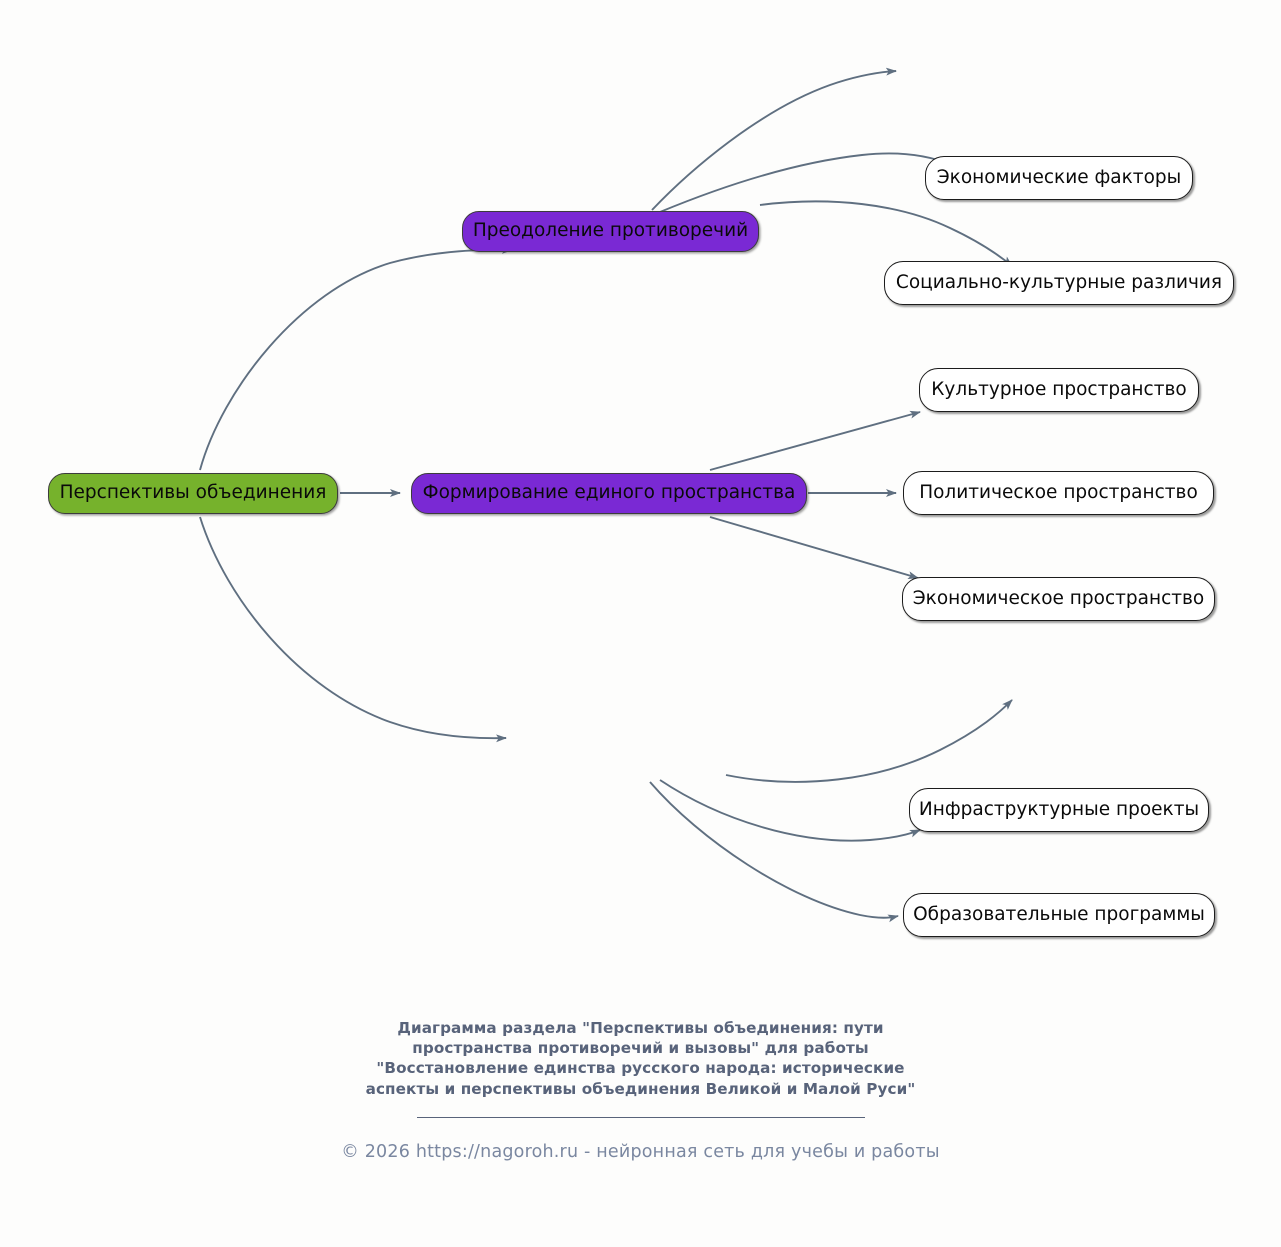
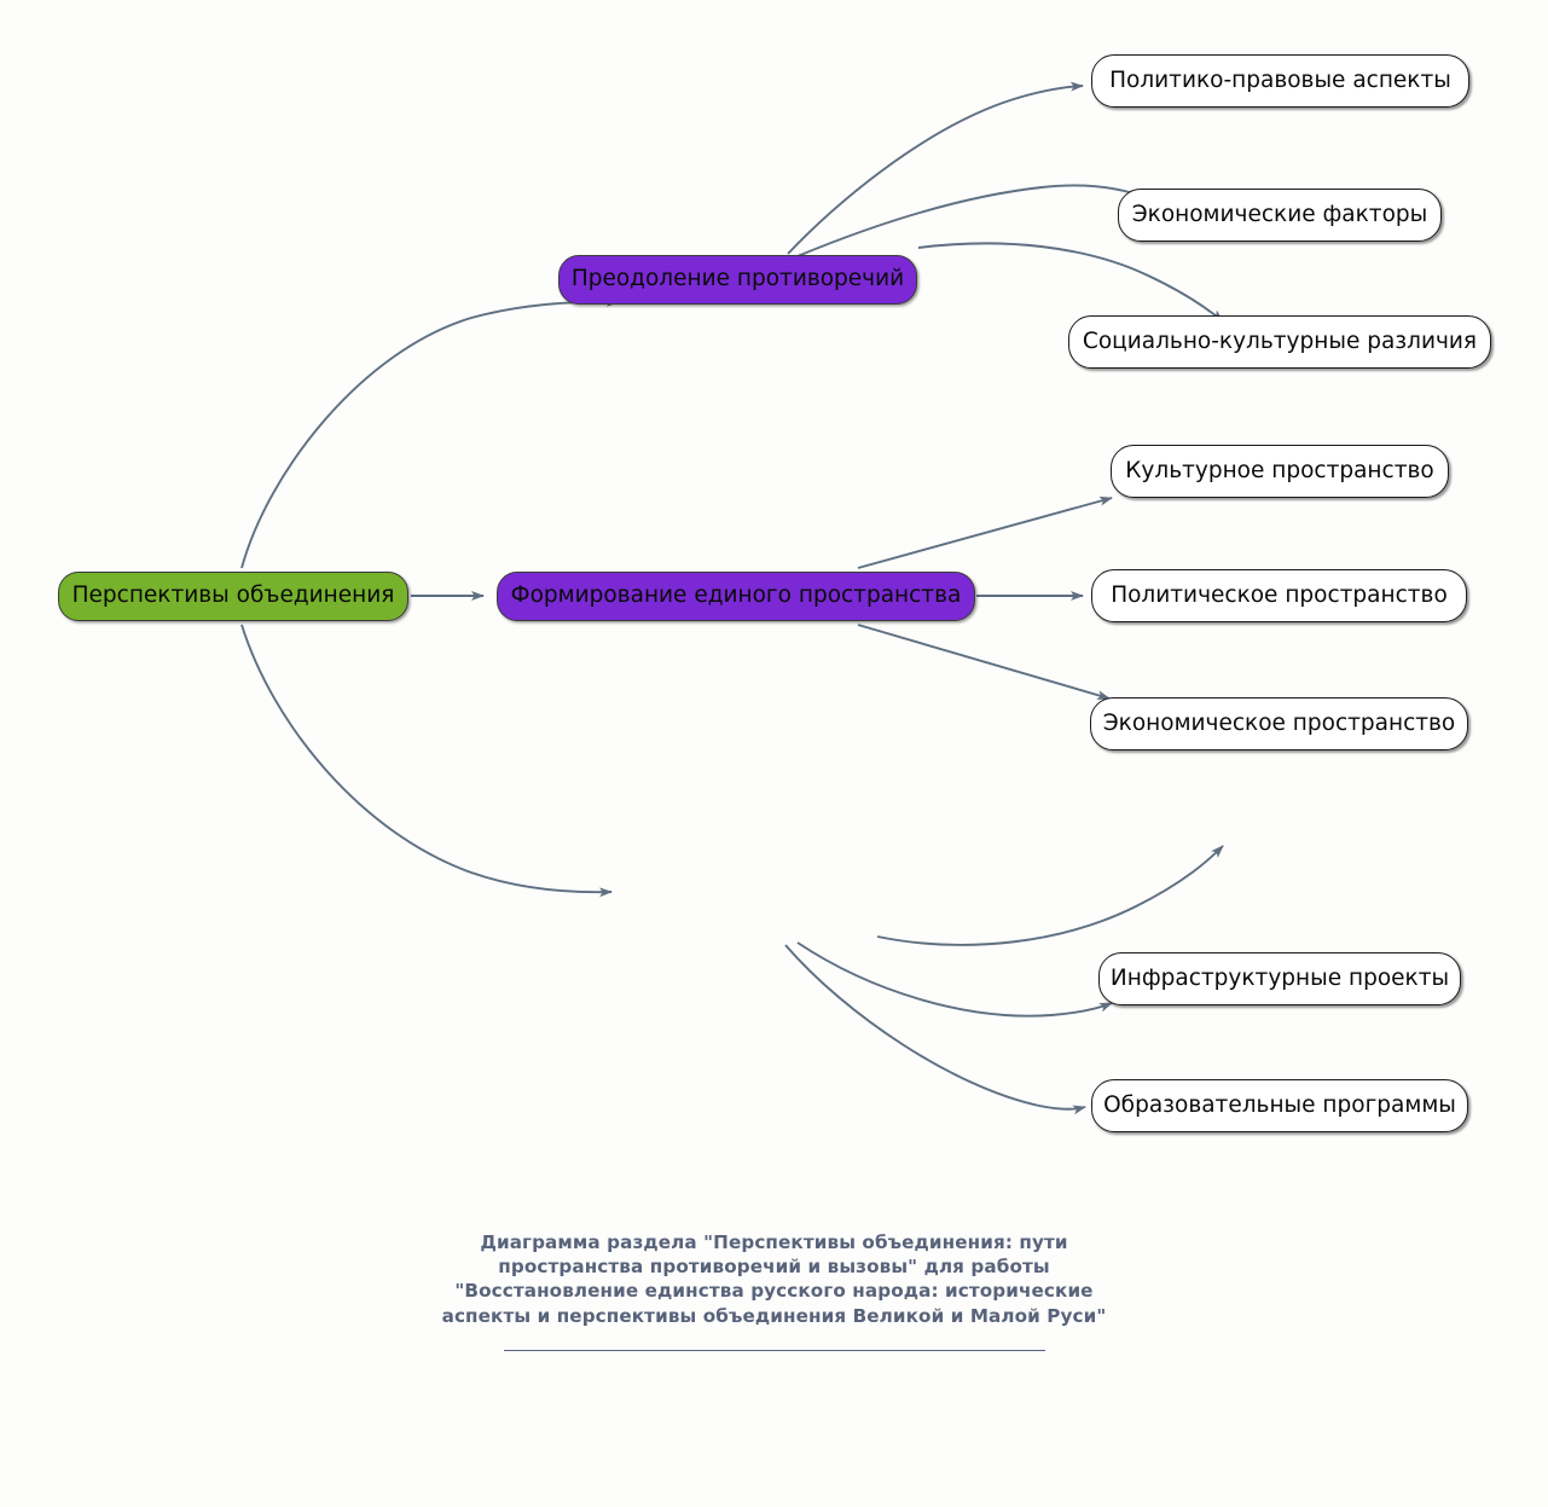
  Перспективы объединения
  Преодоление противоречий
  Формирование единого пространства
+ Политико-правовые аспекты
  Экономические факторы
  Социально-культурные различия
  Культурное пространство
  Политическое пространство
  Экономическое пространство
  Инфраструктурные проекты
  Образовательные программы
  Диаграмма раздела "Перспективы объединения: пути пространства противоречий и вызовы" для работы "Восстановление единства русского народа: исторические аспекты и перспективы объединения Великой и Малой Руси"
- © 2026 https://nagoroh.ru - нейронная сеть для учебы и работы
